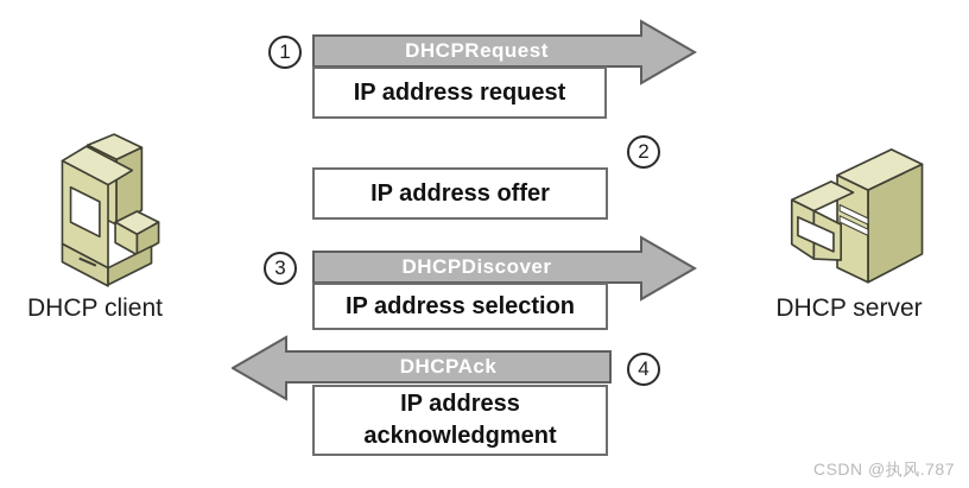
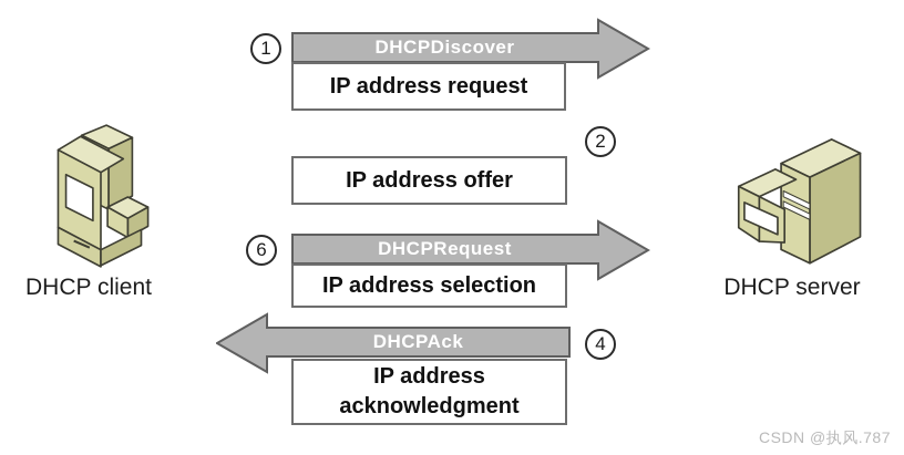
  DHCP client
  DHCP server
  1
- DHCPRequest
+ DHCPDiscover
  IP address request
  2
  IP address offer
- 3
+ 6
- DHCPDiscover
+ DHCPRequest
  IP address selection
  DHCPAck
  4
  IP address acknowledgment
  CSDN @执风.787
